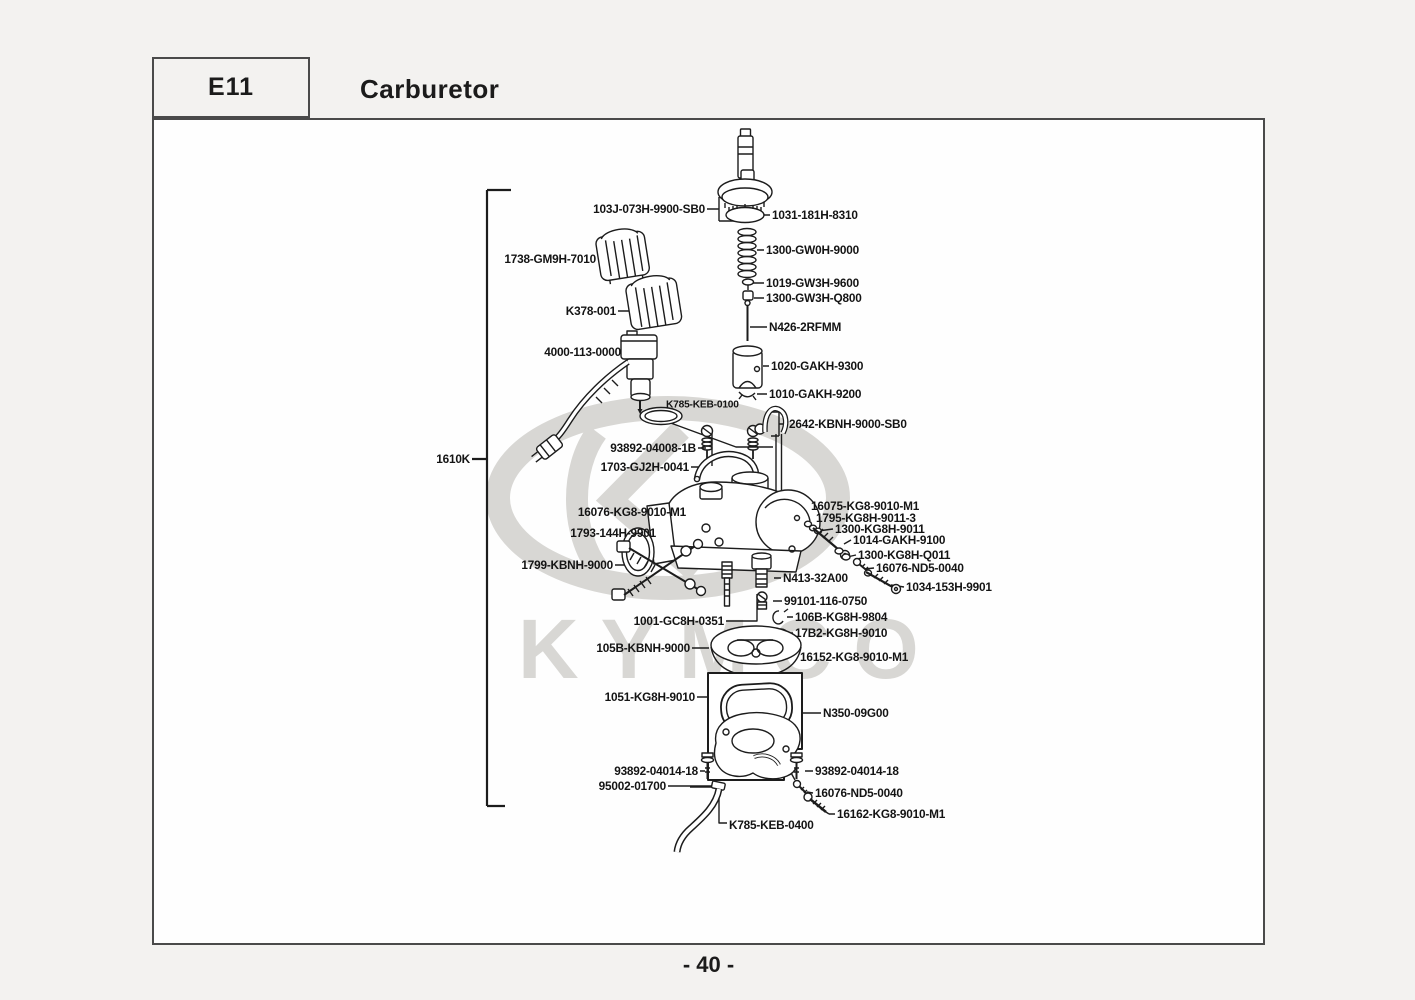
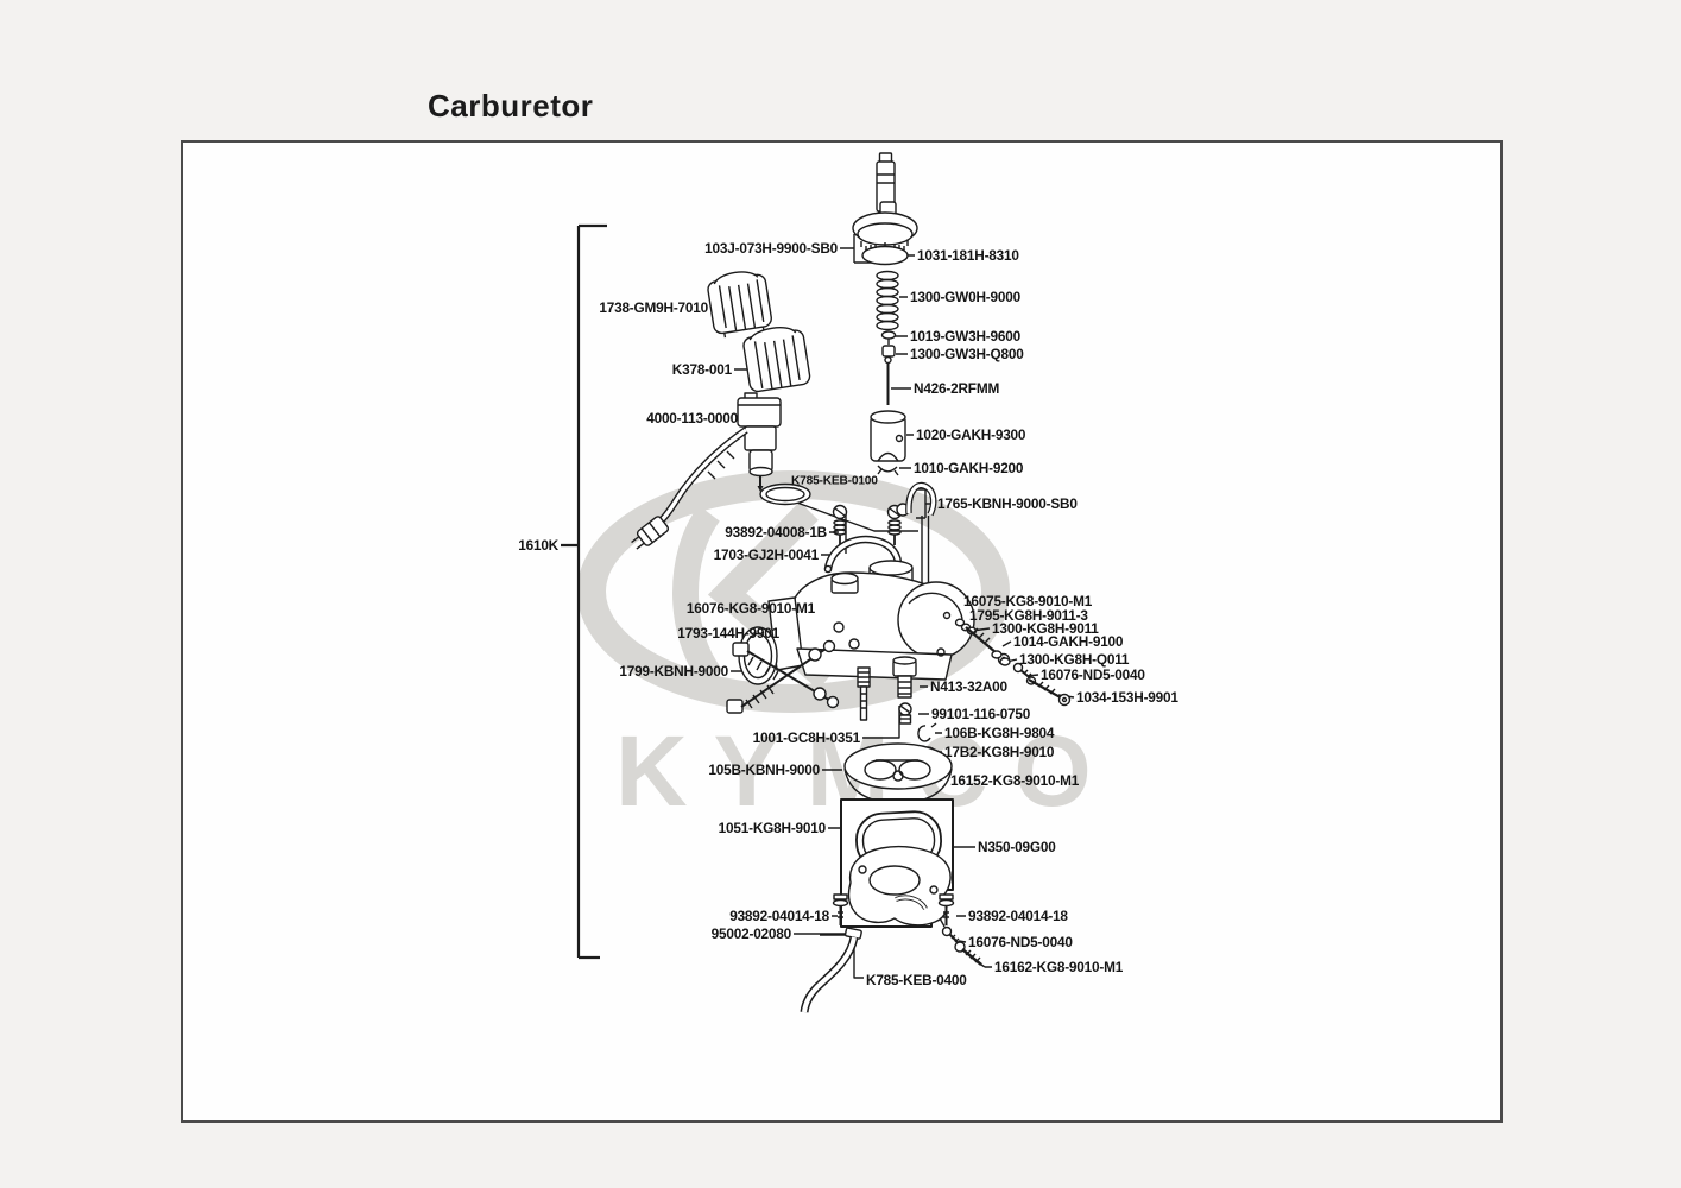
- E11
  Carburetor
  KYCO
  1610K
  103J-073H-9900-SB0
  1738-GM9H-7010
  K378-001
  4000-113-0000
  93892-04008-1B
  1703-GJ2H-0041
  16076-KG8-9010-M1
  1793-144H-9901
  1799-KBNH-9000
  1001-GC8H-0351
  105B-KBNH-9000
  1051-KG8H-9010
  93892-04014-18
- 95002-01700
+ 95002-02080
  K785-KEB-0100
  1031-181H-8310
  1300-GW0H-9000
  1019-GW3H-9600
  1300-GW3H-Q800
  N426-2RFMM
  1020-GAKH-9300
  1010-GAKH-9200
- 2642-KBNH-9000-SB0
+ 1765-KBNH-9000-SB0
  16075-KG8-9010-M1
  1795-KG8H-9011-3
  1300-KG8H-9011
  1014-GAKH-9100
  1300-KG8H-Q011
  16076-ND5-0040
  1034-153H-9901
  N413-32A00
  99101-116-0750
  106B-KG8H-9804
  17B2-KG8H-9010
  16152-KG8-9010-M1
  N350-09G00
  93892-04014-18
  16076-ND5-0040
  16162-KG8-9010-M1
  K785-KEB-0400
- - 40 -
